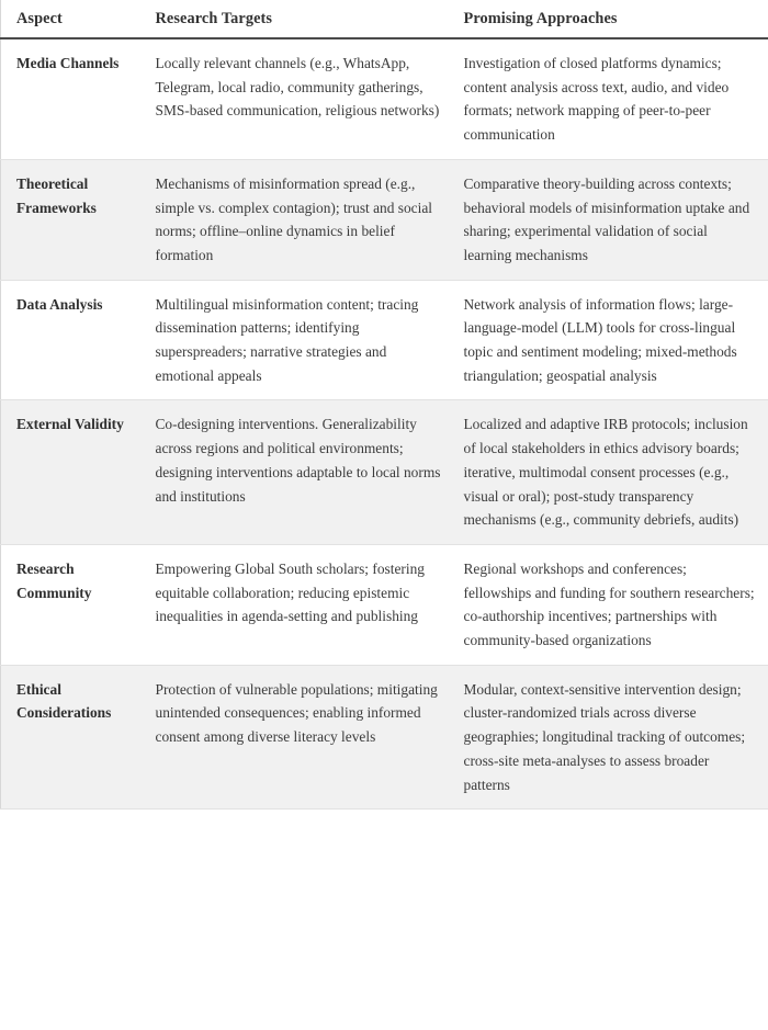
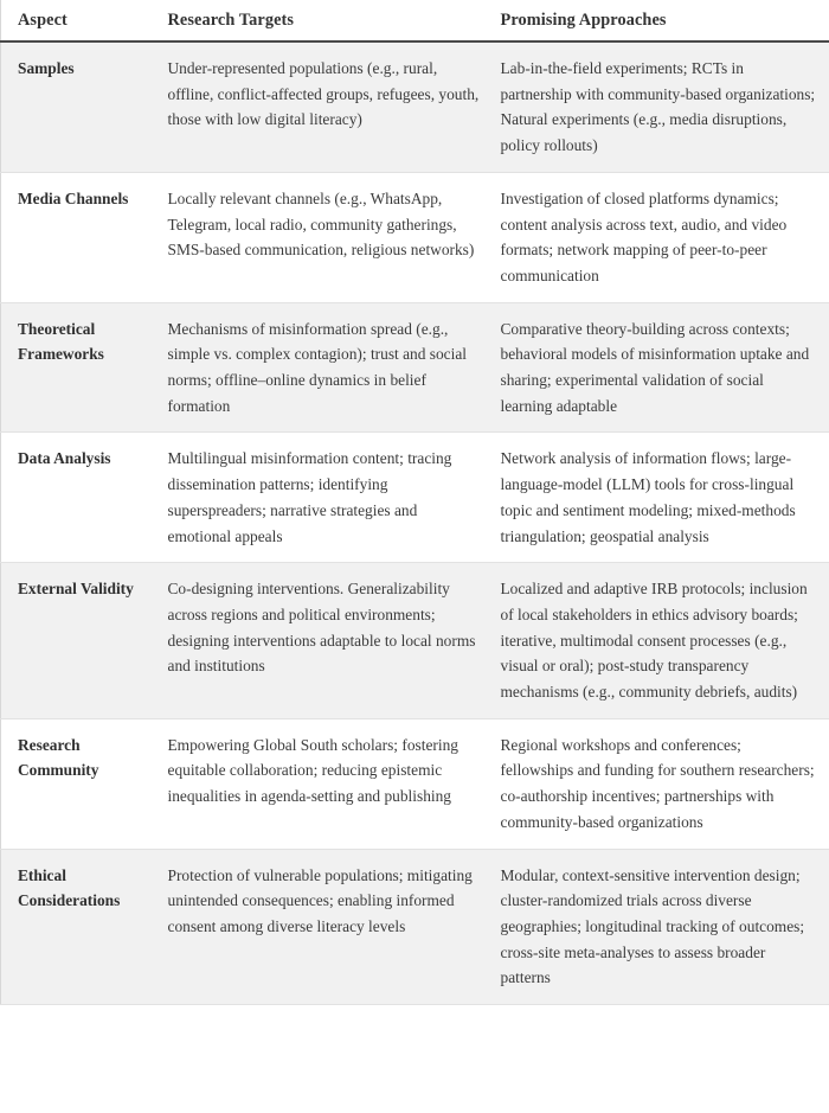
  Aspect	Research Targets	Promising Approaches
+ Samples	Under-represented populations (e.g., rural, offline, conflict-affected groups, refugees, youth, those with low digital literacy)	Lab-in-the-field experiments; RCTs in partnership with community-based organizations; Natural experiments (e.g., media disruptions, policy rollouts)
  Media Channels	Locally relevant channels (e.g., WhatsApp, Telegram, local radio, community gatherings, SMS-based communication, religious networks)	Investigation of closed platforms dynamics; content analysis across text, audio, and video formats; network mapping of peer-to-peer communication
- Theoretical Frameworks	Mechanisms of misinformation spread (e.g., simple vs. complex contagion); trust and social norms; offline–online dynamics in belief formation	Comparative theory-building across contexts; behavioral models of misinformation uptake and sharing; experimental validation of social learning mechanisms
+ Theoretical Frameworks	Mechanisms of misinformation spread (e.g., simple vs. complex contagion); trust and social norms; offline–online dynamics in belief formation	Comparative theory-building across contexts; behavioral models of misinformation uptake and sharing; experimental validation of social learning adaptable
  Data Analysis	Multilingual misinformation content; tracing dissemination patterns; identifying superspreaders; narrative strategies and emotional appeals	Network analysis of information flows; large-language-model (LLM) tools for cross-lingual topic and sentiment modeling; mixed-methods triangulation; geospatial analysis
  External Validity	Co-designing interventions. Generalizability across regions and political environments; designing interventions adaptable to local norms and institutions	Localized and adaptive IRB protocols; inclusion of local stakeholders in ethics advisory boards; iterative, multimodal consent processes (e.g., visual or oral); post-study transparency mechanisms (e.g., community debriefs, audits)
  Research Community	Empowering Global South scholars; fostering equitable collaboration; reducing epistemic inequalities in agenda-setting and publishing	Regional workshops and conferences; fellowships and funding for southern researchers; co-authorship incentives; partnerships with community-based organizations
  Ethical Considerations	Protection of vulnerable populations; mitigating unintended consequences; enabling informed consent among diverse literacy levels	Modular, context-sensitive intervention design; cluster-randomized trials across diverse geographies; longitudinal tracking of outcomes; cross-site meta-analyses to assess broader patterns
